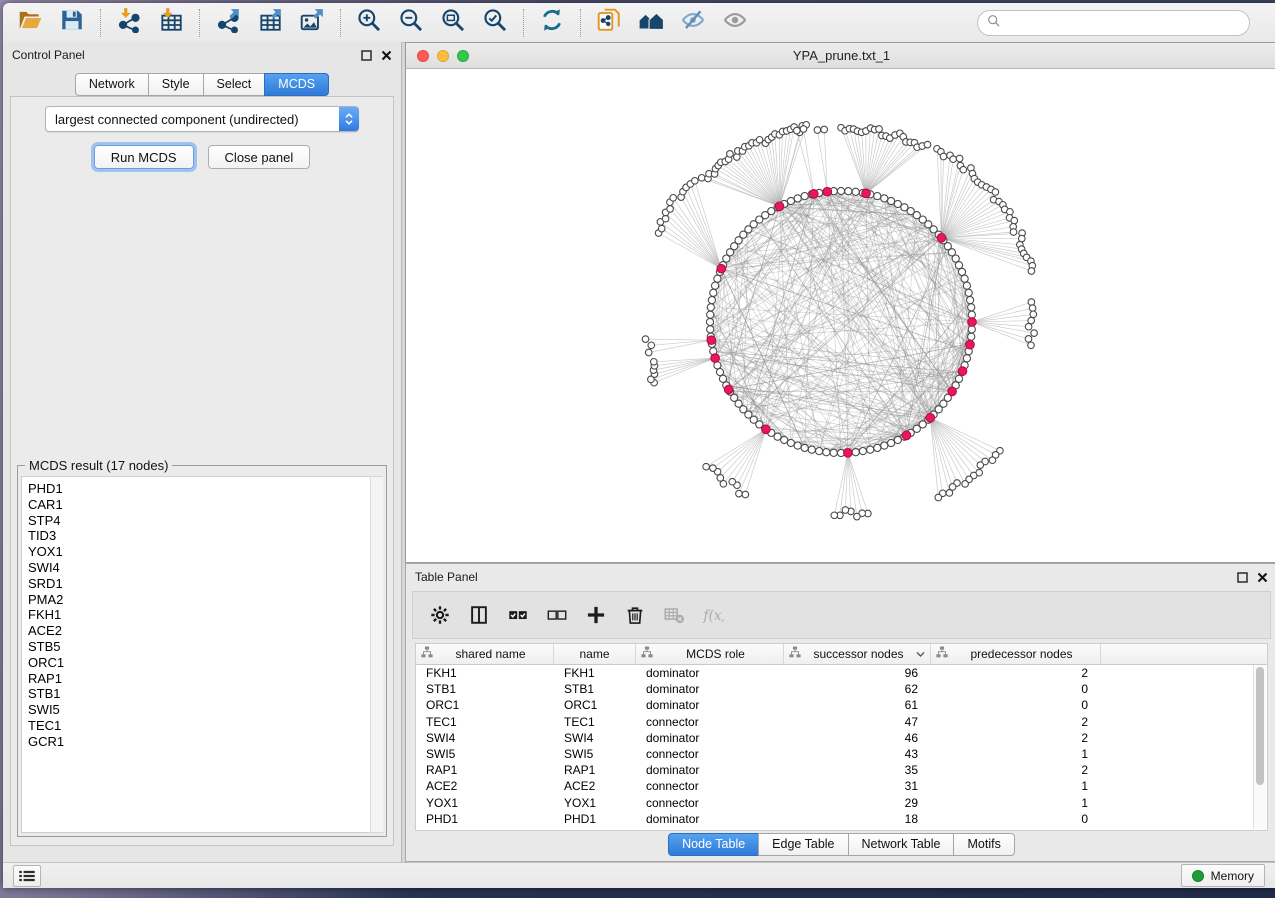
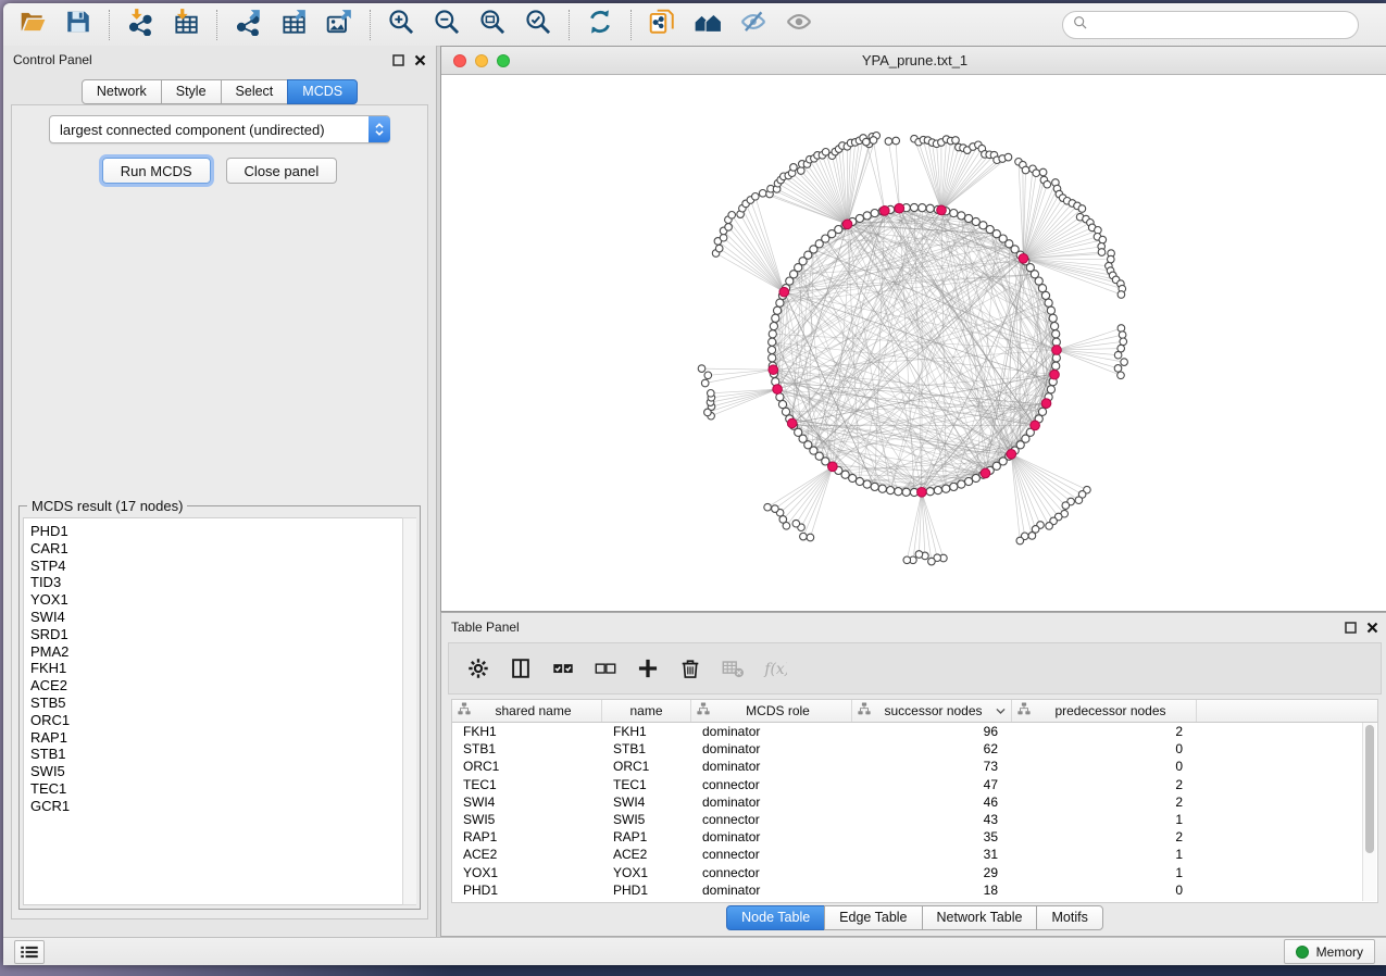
  Control Panel
  Network
  Style
  Select
  MCDS
  largest connected component (undirected)
  Run MCDS
  Close panel
  MCDS result (17 nodes)
  PHD1
  CAR1
  STP4
  TID3
  YOX1
  SWI4
  SRD1
  PMA2
  FKH1
  ACE2
  STB5
  ORC1
  RAP1
  STB1
  SWI5
  TEC1
  GCR1
  YPA_prune.txt_1
  Table Panel
  f(x
  shared name
  name
  MCDS role
  successor nodes
  predecessor nodes
  FKH1
  FKH1
  dominator
  96
  2
  STB1
  STB1
  dominator
  62
  0
  ORC1
  ORC1
  dominator
- 61
+ 73
  0
  TEC1
  TEC1
  connector
  47
  2
  SWI4
  SWI4
  dominator
  46
  2
  SWI5
  SWI5
  connector
  43
  1
  RAP1
  RAP1
  dominator
  35
  2
  ACE2
  ACE2
  connector
  31
  1
  YOX1
  YOX1
  connector
  29
  1
  PHD1
  PHD1
  dominator
  18
  0
  Node Table
  Edge Table
  Network Table
  Motifs
  Memory
